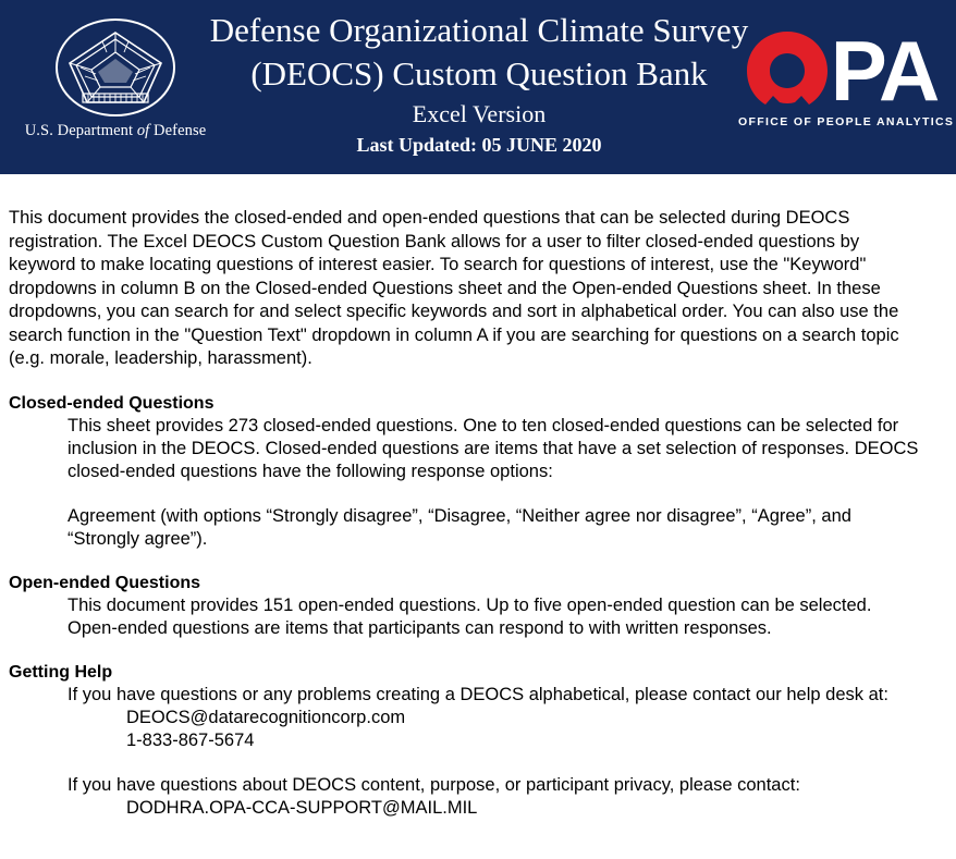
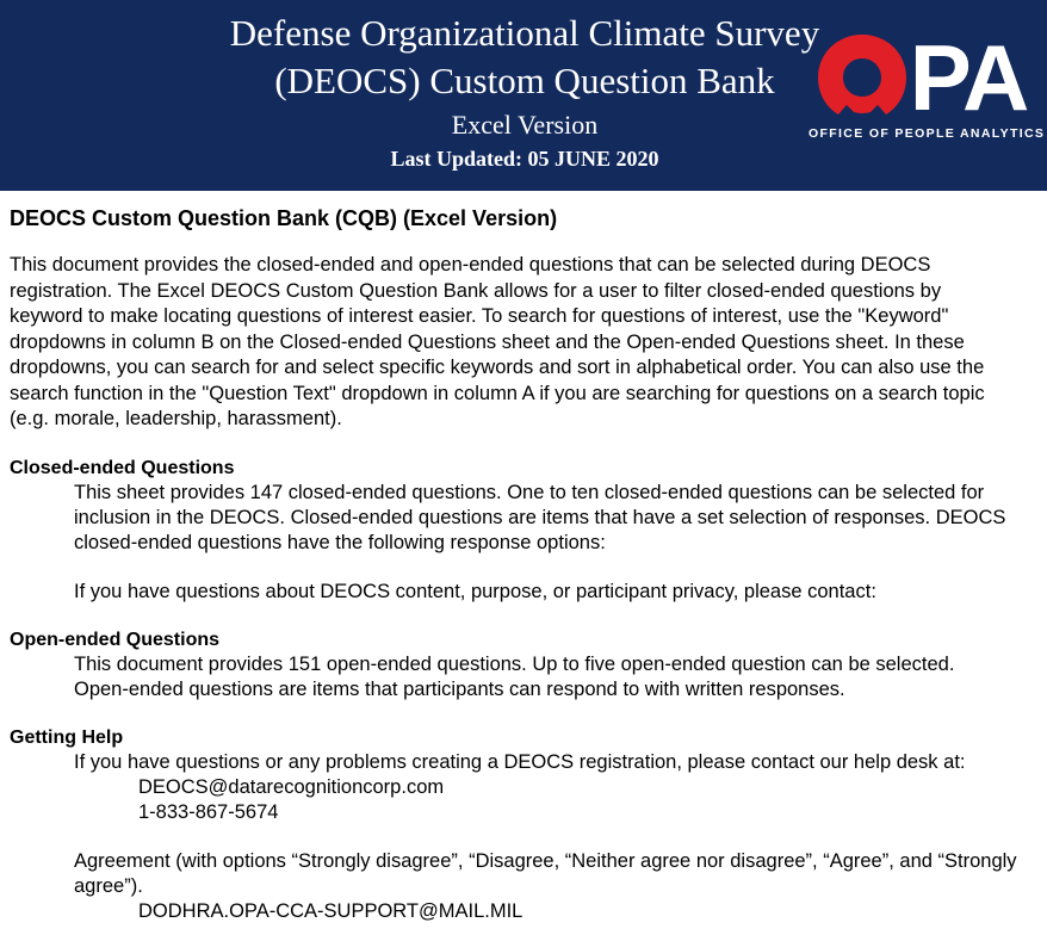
- U.S. Department of Defense
  Defense Organizational Climate Survey
  (DEOCS) Custom Question Bank
  Excel Version
  Last Updated: 05 JUNE 2020
  PA
  OFFICE OF PEOPLE ANALYTICS
+ DEOCS Custom Question Bank (CQB) (Excel Version)
  This document provides the closed-ended and open-ended questions that can be selected during DEOCS registration. The Excel DEOCS Custom Question Bank allows for a user to filter closed-ended questions by keyword to make locating questions of interest easier. To search for questions of interest, use the "Keyword" dropdowns in column B on the Closed-ended Questions sheet and the Open-ended Questions sheet. In these dropdowns, you can search for and select specific keywords and sort in alphabetical order. You can also use the search function in the "Question Text" dropdown in column A if you are searching for questions on a search topic (e.g. morale, leadership, harassment).
  Closed-ended Questions
- This sheet provides 273 closed-ended questions. One to ten closed-ended questions can be selected for inclusion in the DEOCS. Closed-ended questions are items that have a set selection of responses. DEOCS closed-ended questions have the following response options:
+ This sheet provides 147 closed-ended questions. One to ten closed-ended questions can be selected for inclusion in the DEOCS. Closed-ended questions are items that have a set selection of responses. DEOCS closed-ended questions have the following response options:
- Agreement (with options “Strongly disagree”, “Disagree, “Neither agree nor disagree”, “Agree”, and “Strongly agree”).
+ If you have questions about DEOCS content, purpose, or participant privacy, please contact:
  Open-ended Questions
  This document provides 151 open-ended questions. Up to five open-ended question can be selected. Open-ended questions are items that participants can respond to with written responses.
  Getting Help
- If you have questions or any problems creating a DEOCS alphabetical, please contact our help desk at:
+ If you have questions or any problems creating a DEOCS registration, please contact our help desk at:
  DEOCS@datarecognitioncorp.com
  1-833-867-5674
- If you have questions about DEOCS content, purpose, or participant privacy, please contact:
+ Agreement (with options “Strongly disagree”, “Disagree, “Neither agree nor disagree”, “Agree”, and “Strongly agree”).
  DODHRA.OPA-CCA-SUPPORT@MAIL.MIL
